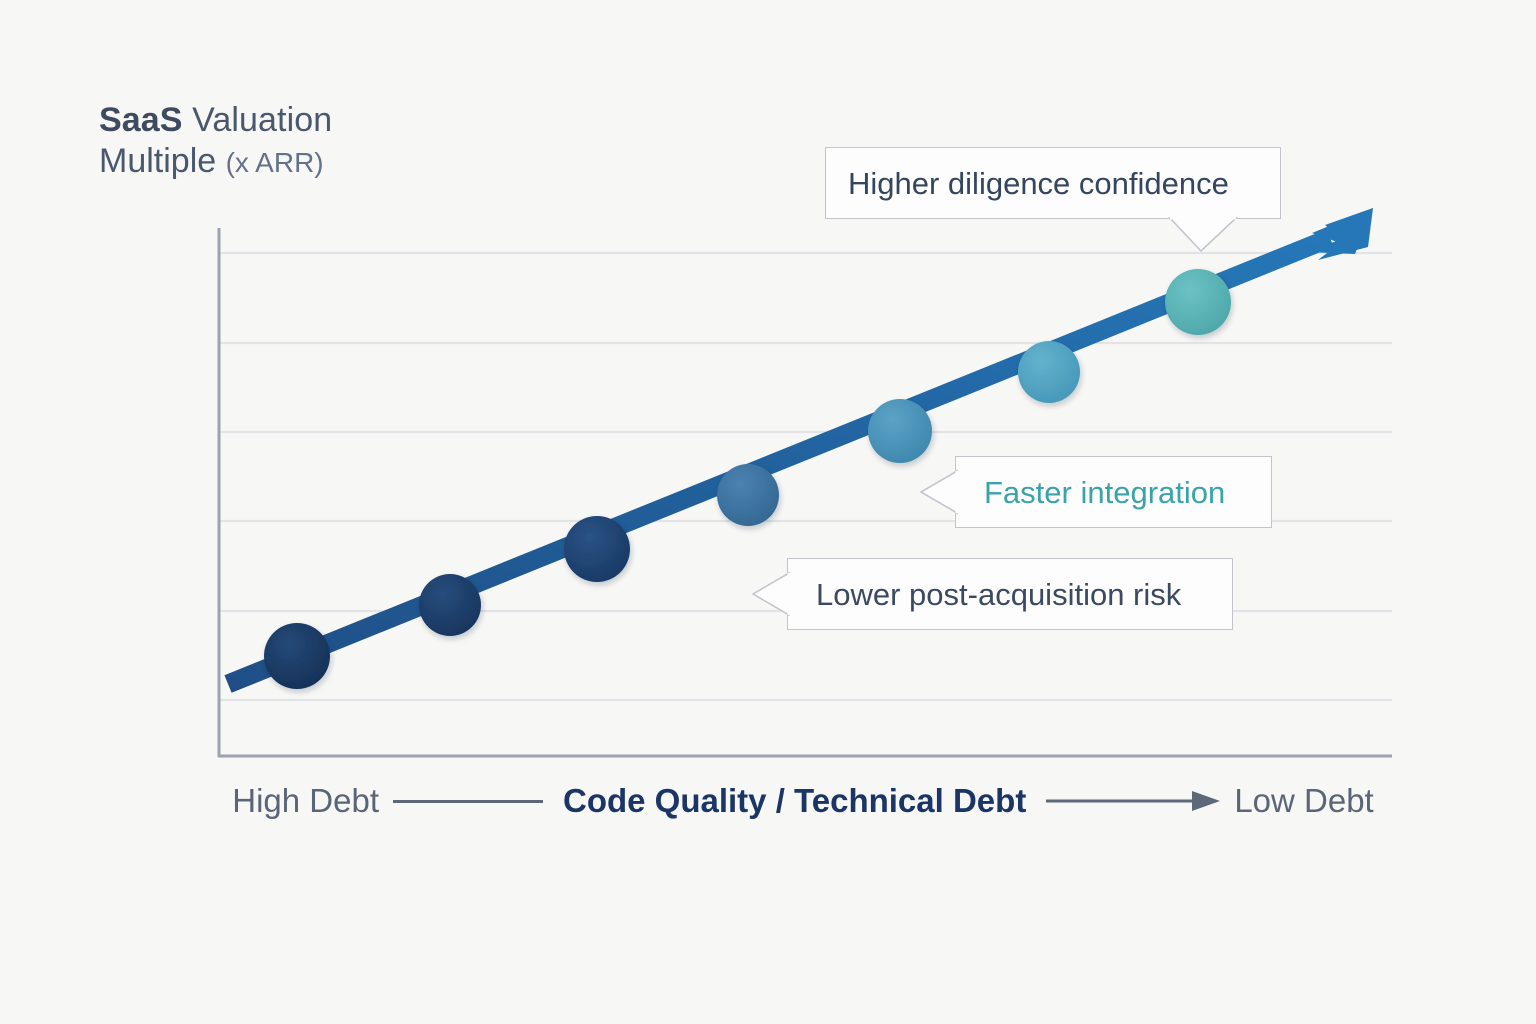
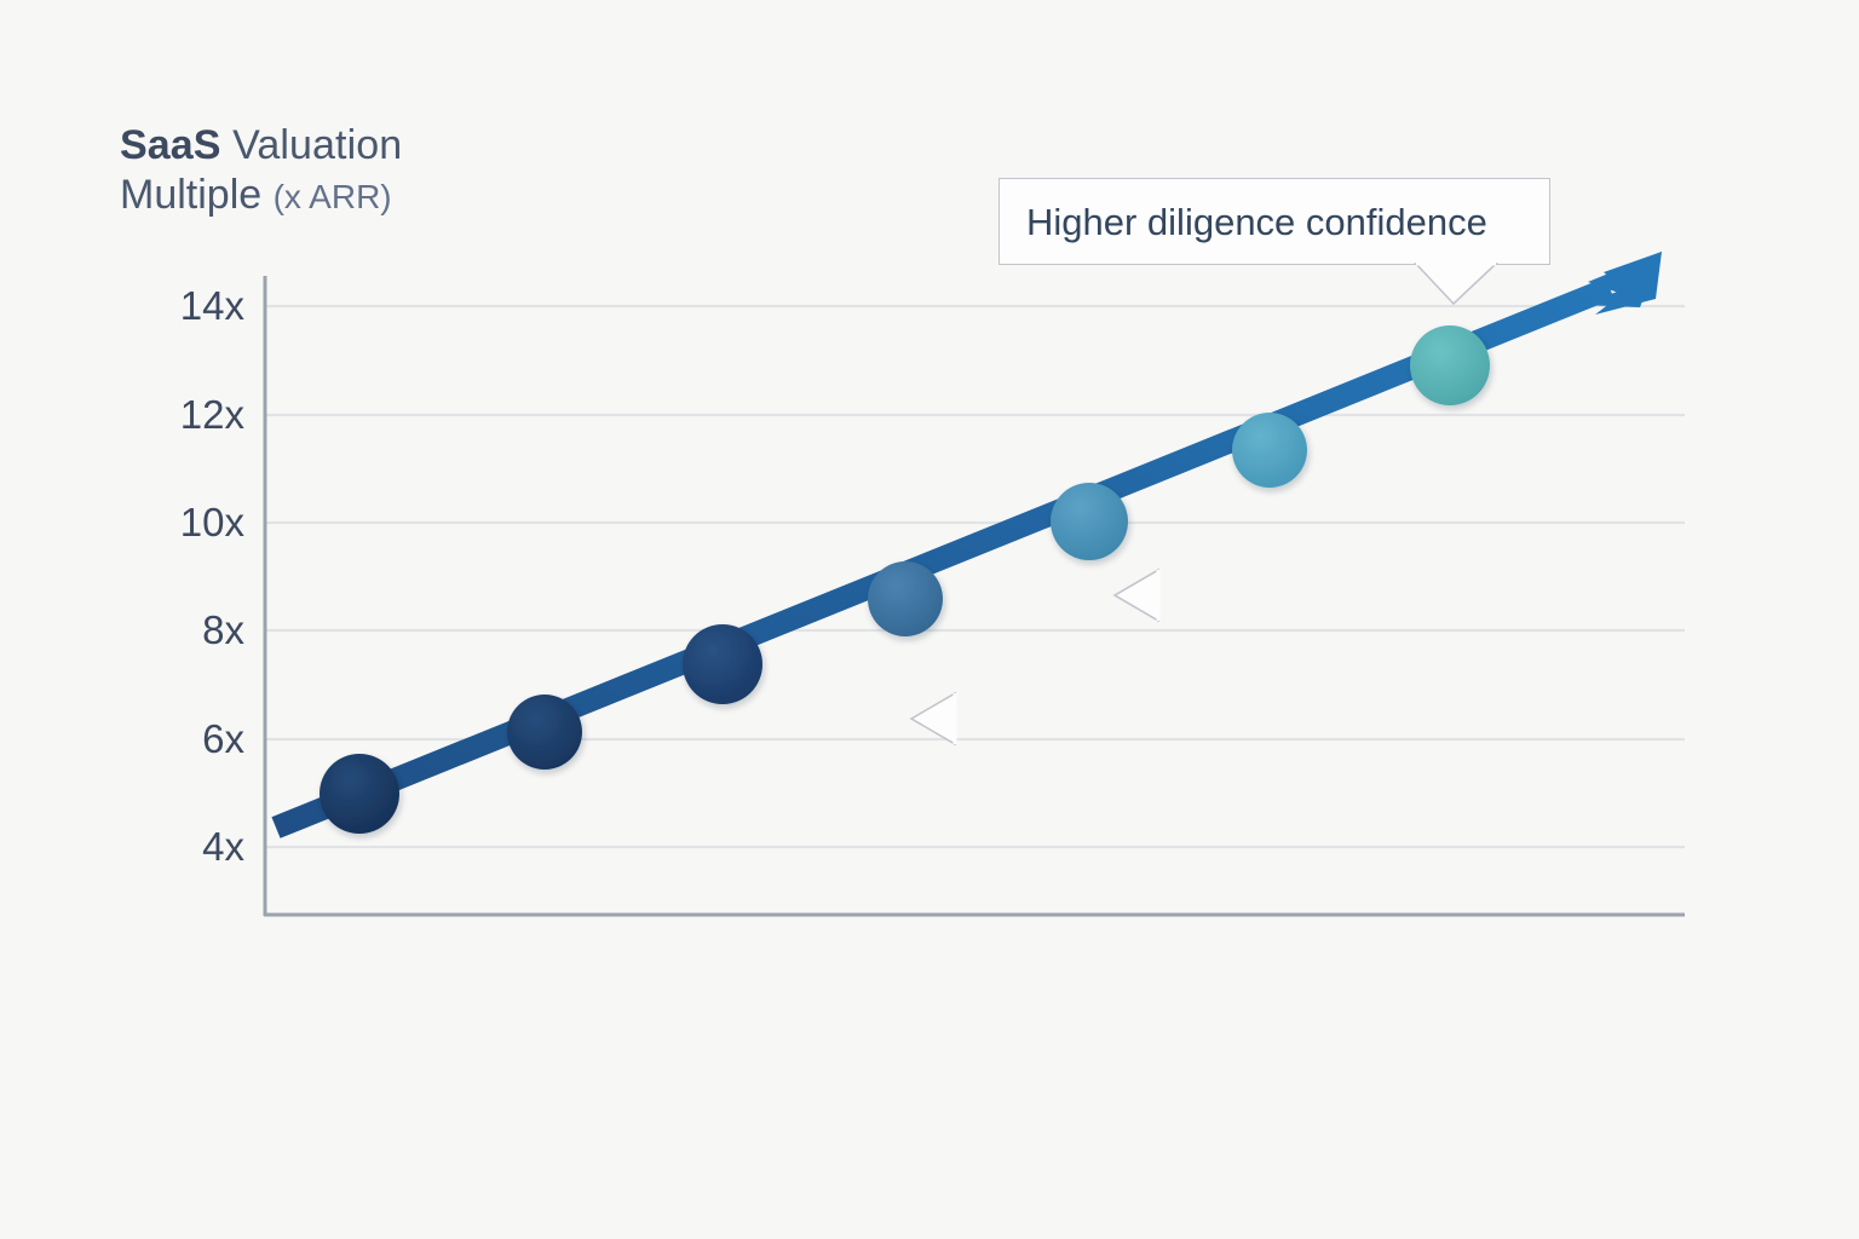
  SaaS Valuation
  Multiple (x ARR)
+ 14x
+ 12x
+ 10x
+ 8x
+ 6x
+ 4x
  Higher diligence confidence
- Faster integration
- Lower post-acquisition risk
- High Debt
- Code Quality / Technical Debt
- Low Debt
